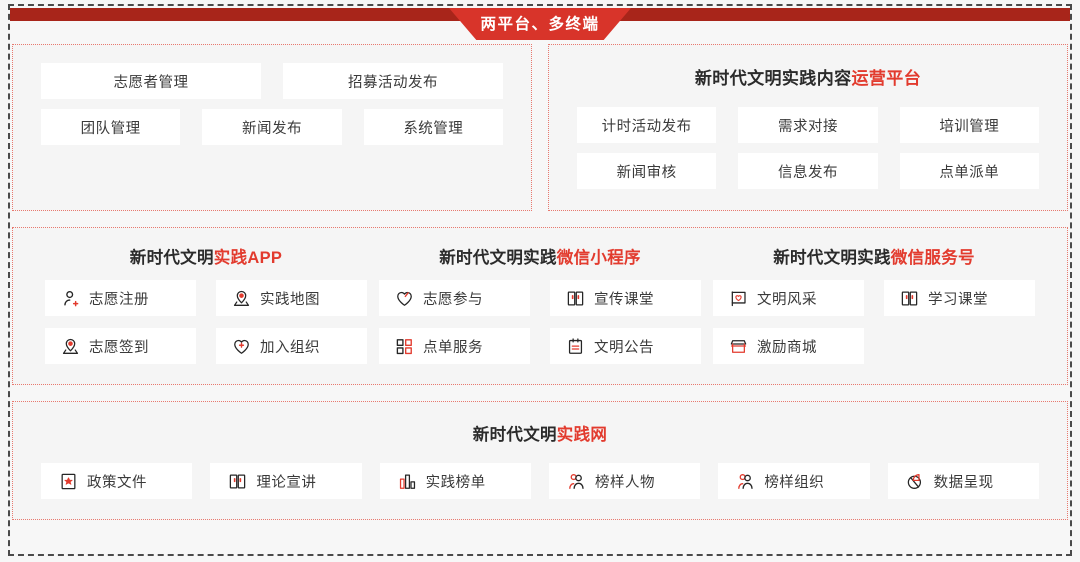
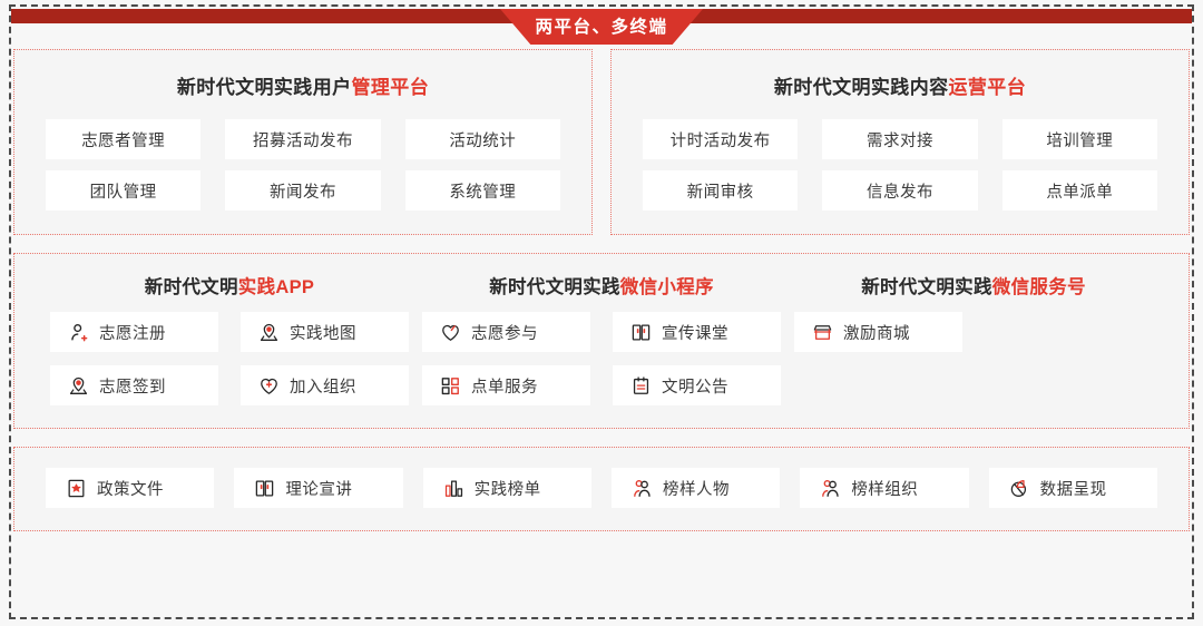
  两平台、多终端
+ 新时代文明实践用户管理平台
  志愿者管理
  招募活动发布
+ 活动统计
  团队管理
  新闻发布
  系统管理
  新时代文明实践内容运营平台
  计时活动发布
  需求对接
  培训管理
  新闻审核
  信息发布
  点单派单
  新时代文明实践APP
  新时代文明实践微信小程序
  新时代文明实践微信服务号
  志愿注册
  实践地图
  志愿签到
  加入组织
  志愿参与
  宣传课堂
  点单服务
  文明公告
- 文明风采
- 学习课堂
  激励商城
- 新时代文明实践网
  政策文件
  理论宣讲
  实践榜单
  榜样人物
  榜样组织
  数据呈现
